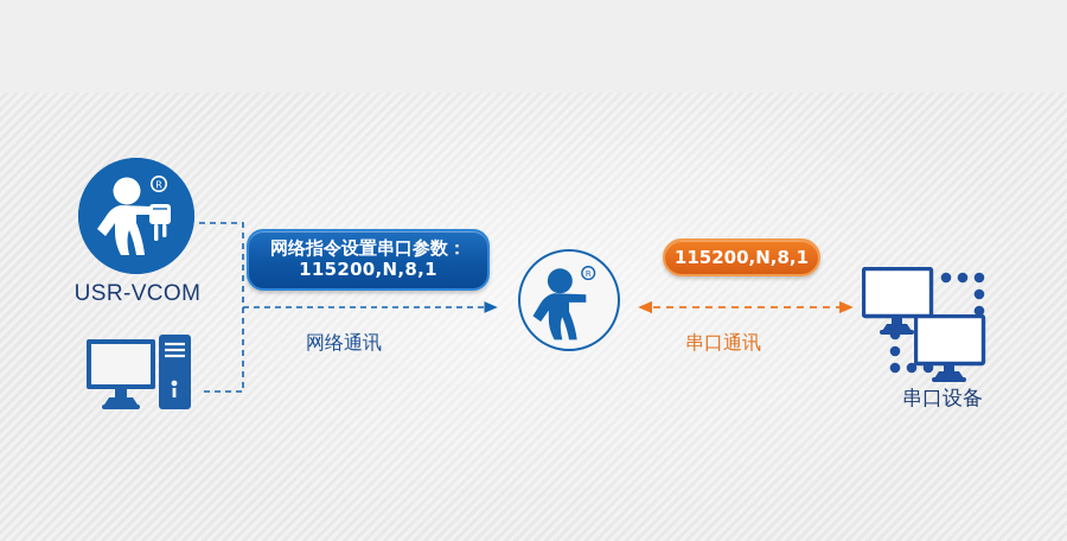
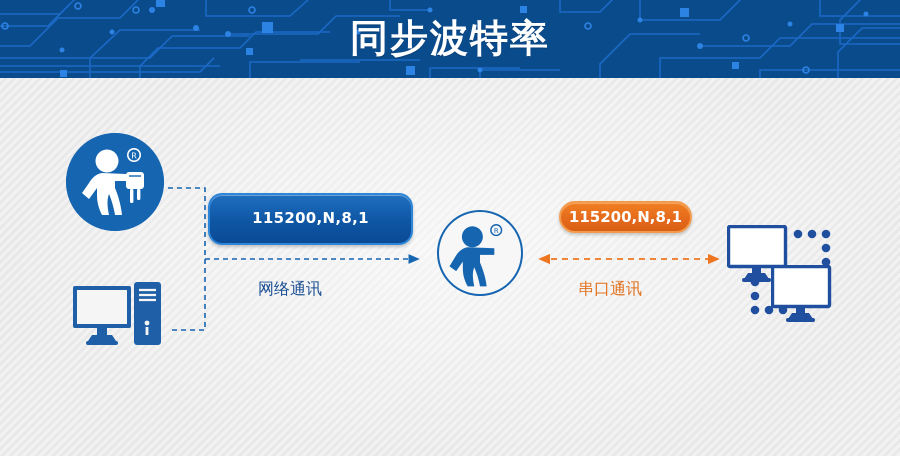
+ 同步波特率
  R
- USR-VCOM
- 网络指令设置串口参数：
  115200,N,8,1
  R
  115200,N,8,1
  网络通讯
  串口通讯
- 串口设备
